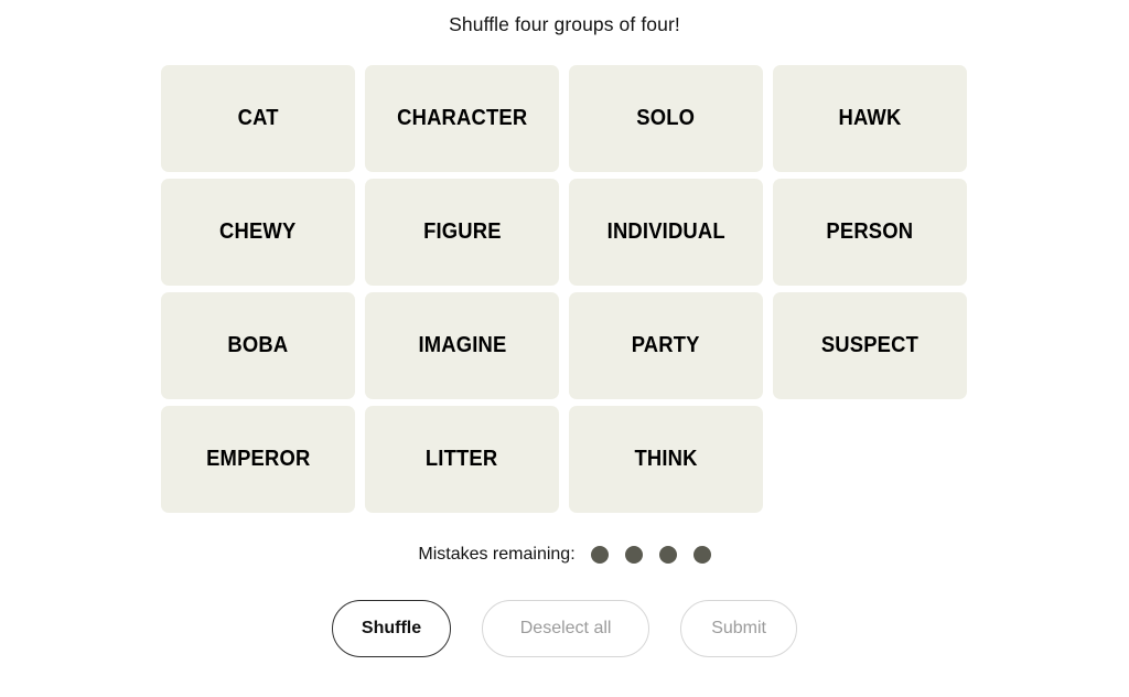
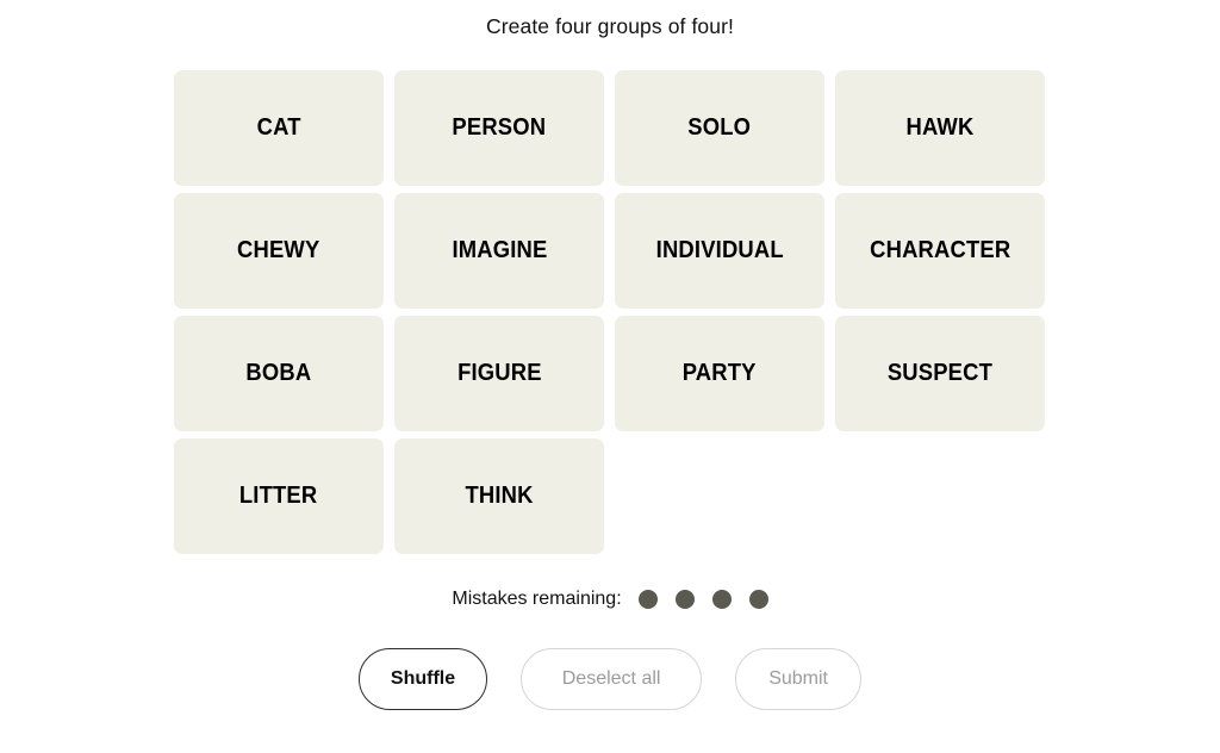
- Shuffle four groups of four!
+ Create four groups of four!
  CAT
- CHARACTER
+ PERSON
  SOLO
  HAWK
  CHEWY
- FIGURE
+ IMAGINE
  INDIVIDUAL
- PERSON
+ CHARACTER
  BOBA
- IMAGINE
+ FIGURE
  PARTY
  SUSPECT
- EMPEROR
  LITTER
  THINK
  Mistakes remaining:
  Shuffle
  Deselect all
  Submit
